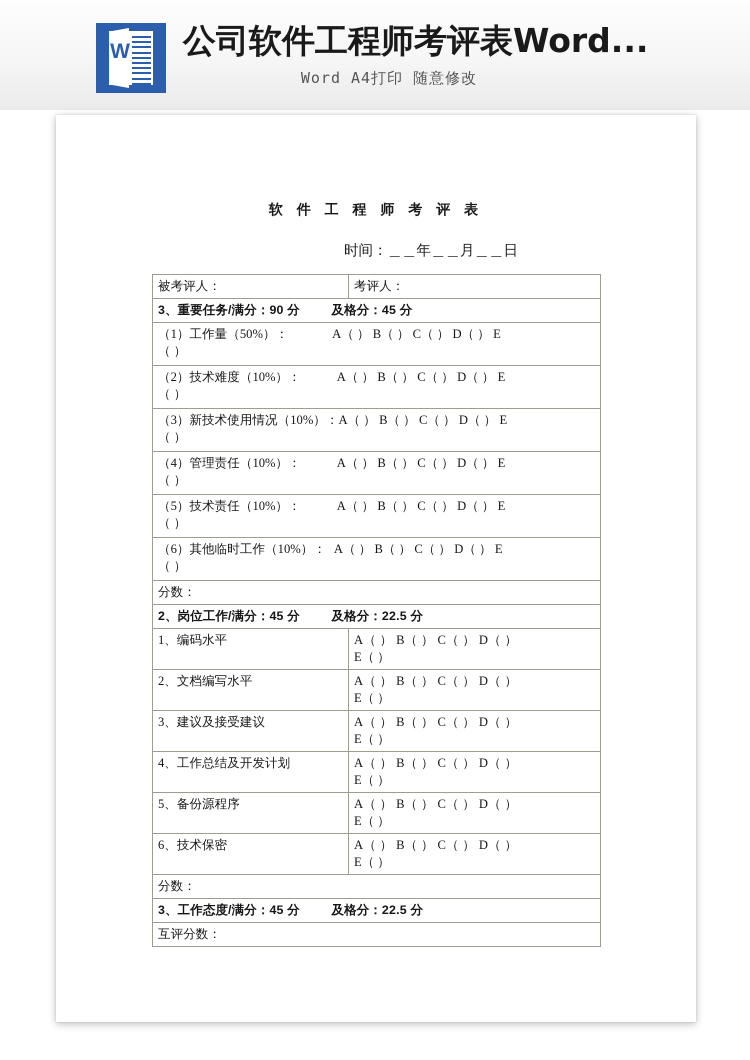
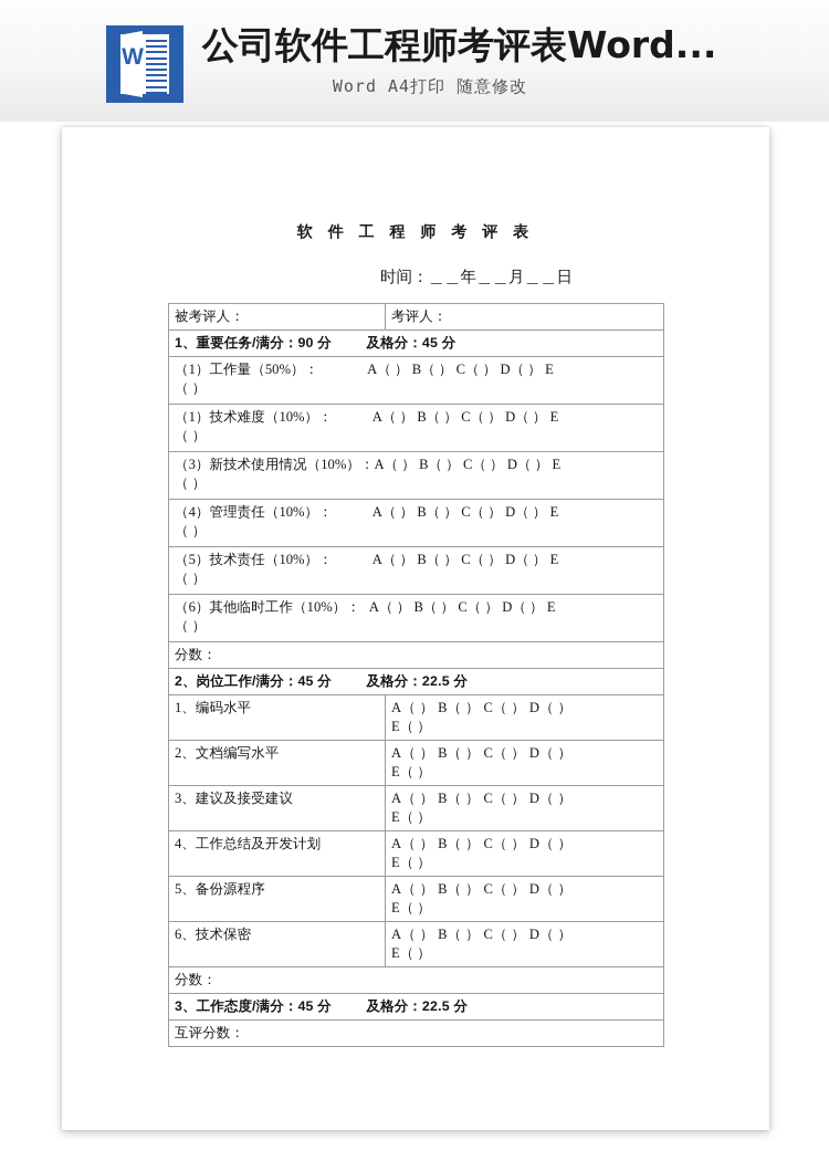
  W
  公司软件工程师考评表Word...
  Word A4打印 随意修改
  软 件 工 程 师 考 评 表
  时间：＿＿年＿＿月＿＿日
  被考评人：	考评人：
- 3、重要任务/满分：90 分 及格分：45 分
+ 1、重要任务/满分：90 分 及格分：45 分
  （1）工作量（50%）： A（ ） B（ ） C（ ） D（ ） E （ ）
- （2）技术难度（10%）： A（ ） B（ ） C（ ） D（ ） E （ ）
+ （1）技术难度（10%）： A（ ） B（ ） C（ ） D（ ） E （ ）
  （3）新技术使用情况（10%）： A（ ） B（ ） C（ ） D（ ） E （ ）
  （4）管理责任（10%）： A（ ） B（ ） C（ ） D（ ） E （ ）
  （5）技术责任（10%）： A（ ） B（ ） C（ ） D（ ） E （ ）
  （6）其他临时工作（10%）： A（ ） B（ ） C（ ） D（ ） E （ ）
  分数：
  2、岗位工作/满分：45 分 及格分：22.5 分
  1、编码水平	A（ ） B（ ） C（ ） D（ ） E（ ）
  2、文档编写水平	A（ ） B（ ） C（ ） D（ ） E（ ）
  3、建议及接受建议	A（ ） B（ ） C（ ） D（ ） E（ ）
  4、工作总结及开发计划	A（ ） B（ ） C（ ） D（ ） E（ ）
  5、备份源程序	A（ ） B（ ） C（ ） D（ ） E（ ）
  6、技术保密	A（ ） B（ ） C（ ） D（ ） E（ ）
  分数：
  3、工作态度/满分：45 分 及格分：22.5 分
  互评分数：
